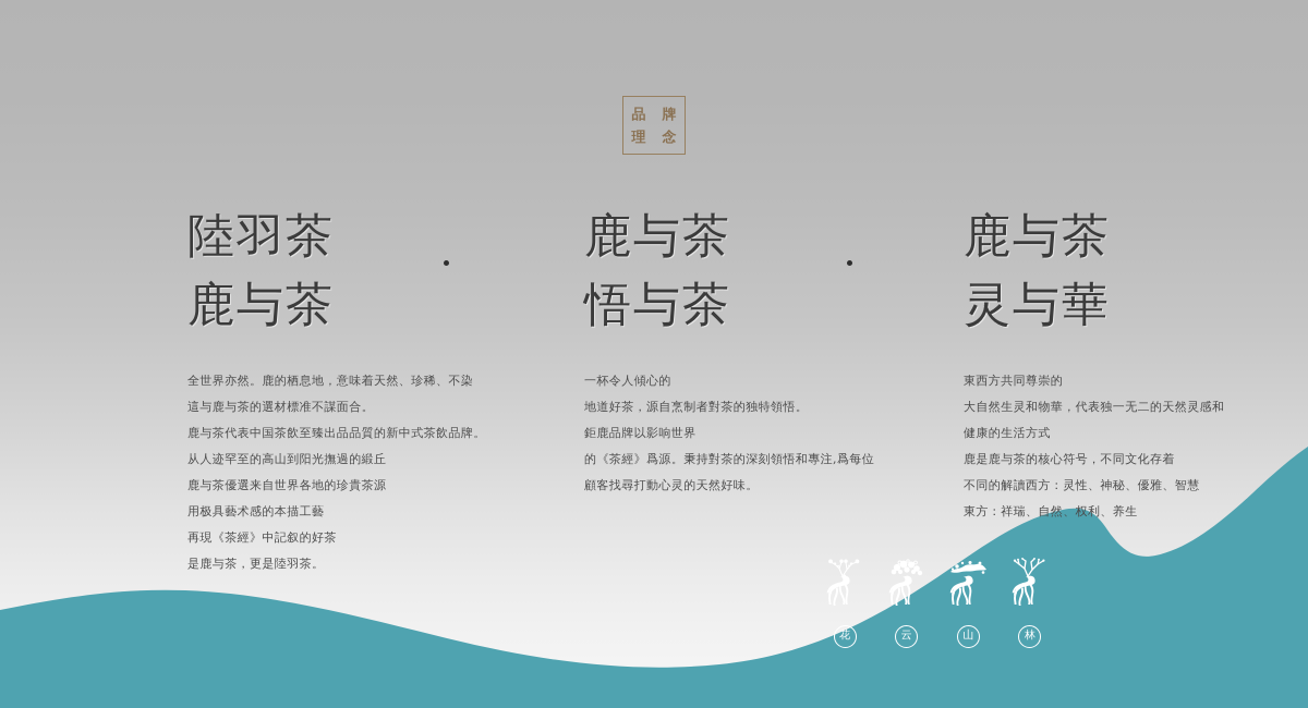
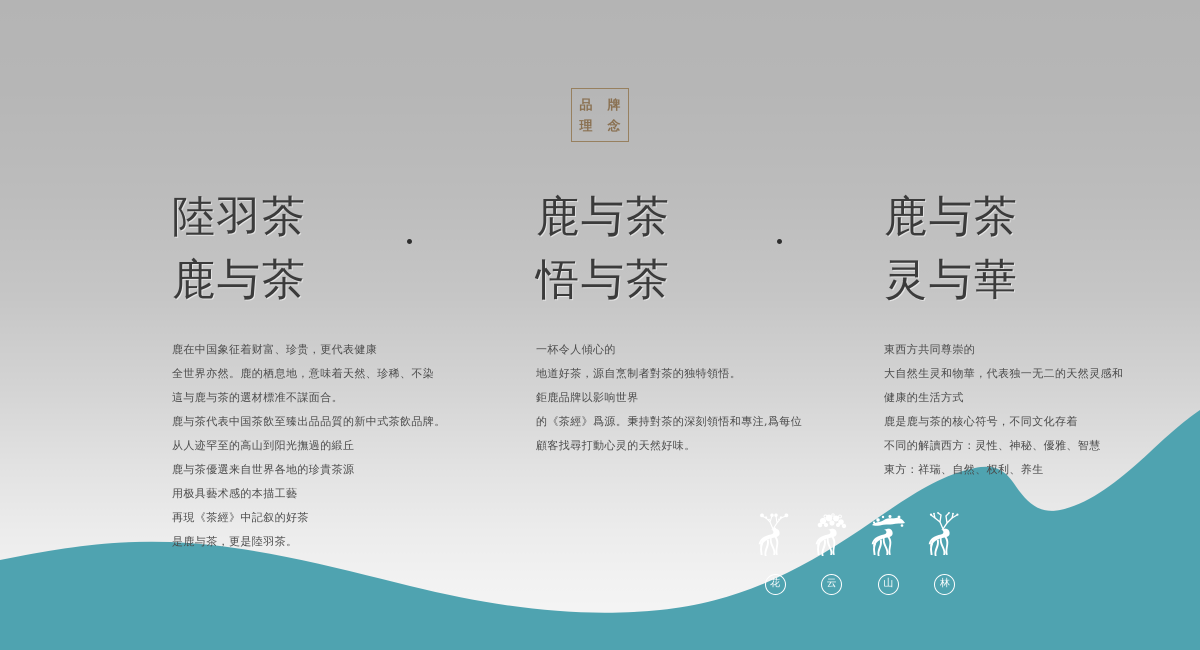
  品
  牌
  理
  念
  陸羽茶
  鹿与茶
+ 鹿在中国象征着财富、珍贵，更代表健康
  全世界亦然。鹿的栖息地，意味着天然、珍稀、不染
  這与鹿与茶的選材標准不謀面合。
  鹿与茶代表中国茶飲至臻出品品質的新中式茶飲品牌。
  从人迹罕至的高山到阳光撫過的緞丘
  鹿与茶優選来自世界各地的珍貴茶源
  用极具藝术感的本描工藝
  再現《茶經》中記叙的好茶
  是鹿与茶，更是陸羽茶。
  鹿与茶
  悟与茶
  一杯令人傾心的
  地道好茶，源自烹制者對茶的独特領悟。
  鉅鹿品牌以影响世界
  的《茶經》爲源。秉持對茶的深刻領悟和專注,爲每位
  顧客找尋打動心灵的天然好味。
  鹿与茶
  灵与華
  東西方共同尊崇的
  大自然生灵和物華，代表独一无二的天然灵感和
  健康的生活方式
  鹿是鹿与茶的核心符号，不同文化存着
  不同的解讀西方：灵性、神秘、優雅、智慧
  東方：祥瑞、自然、权利、养生
  花
  云
  山
  林
